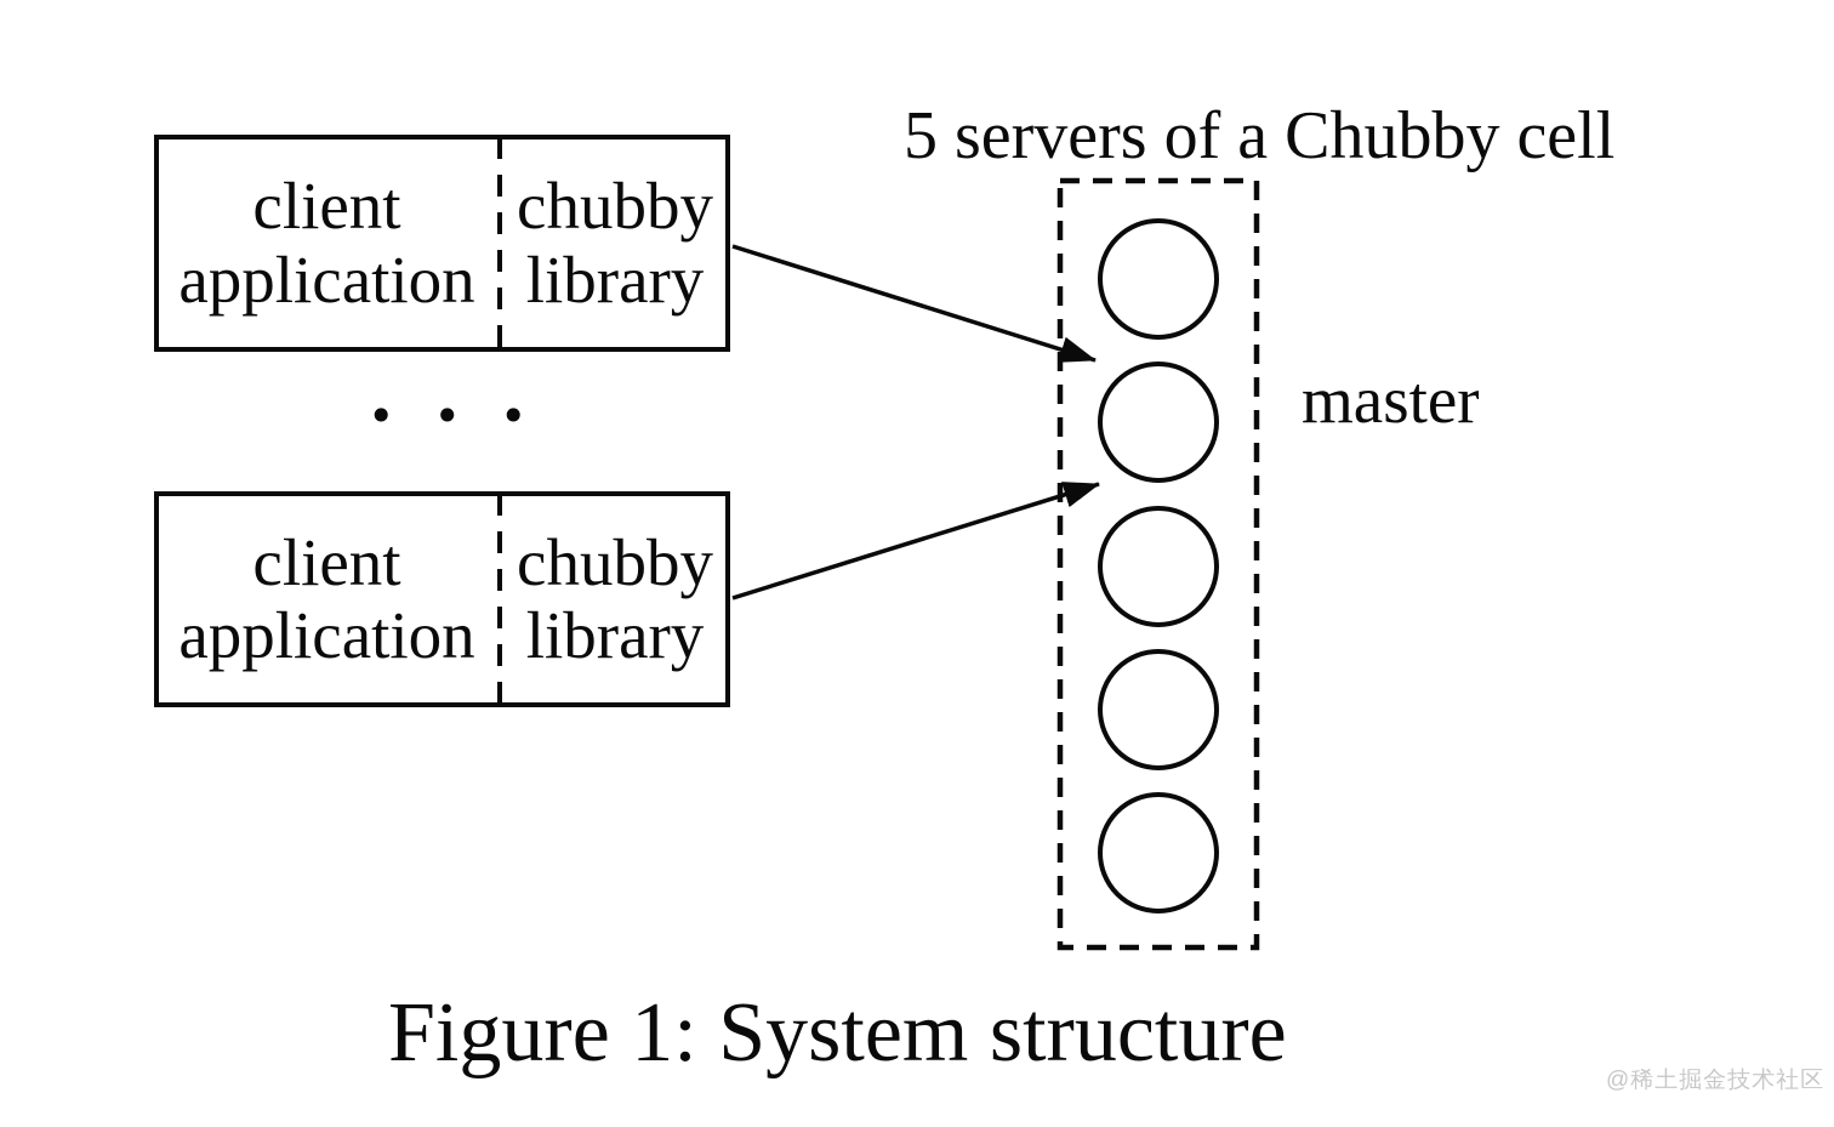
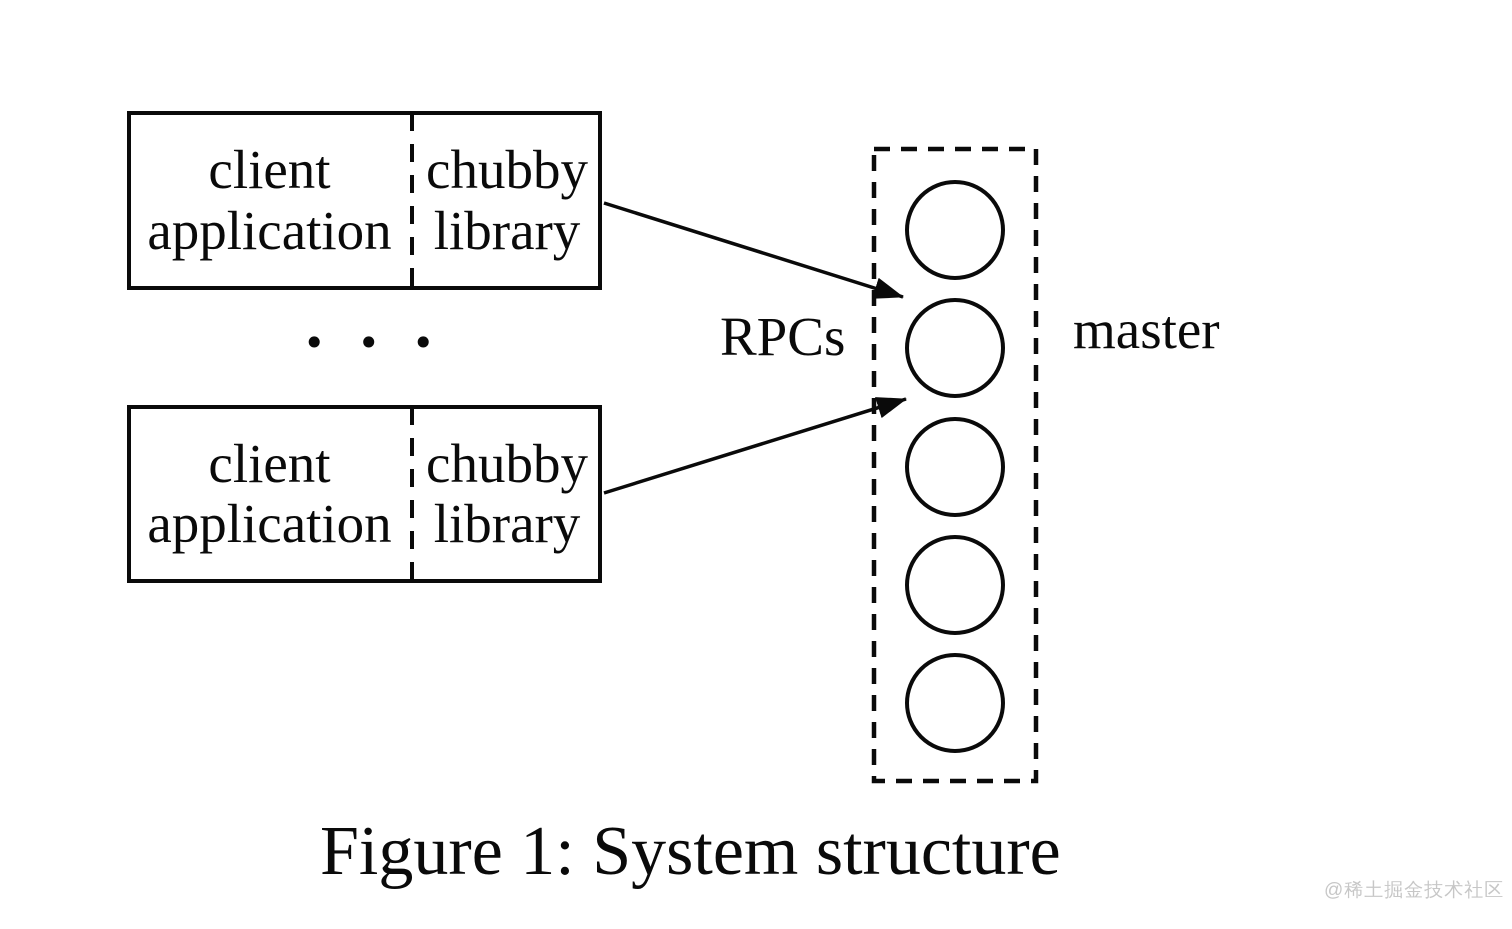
- 5 servers of a Chubby cell
  client
  application
  chubby
  library
  • • •
  client
  application
  chubby
  library
+ RPCs
  master
  Figure 1: System structure
  @稀土掘金技术社区
